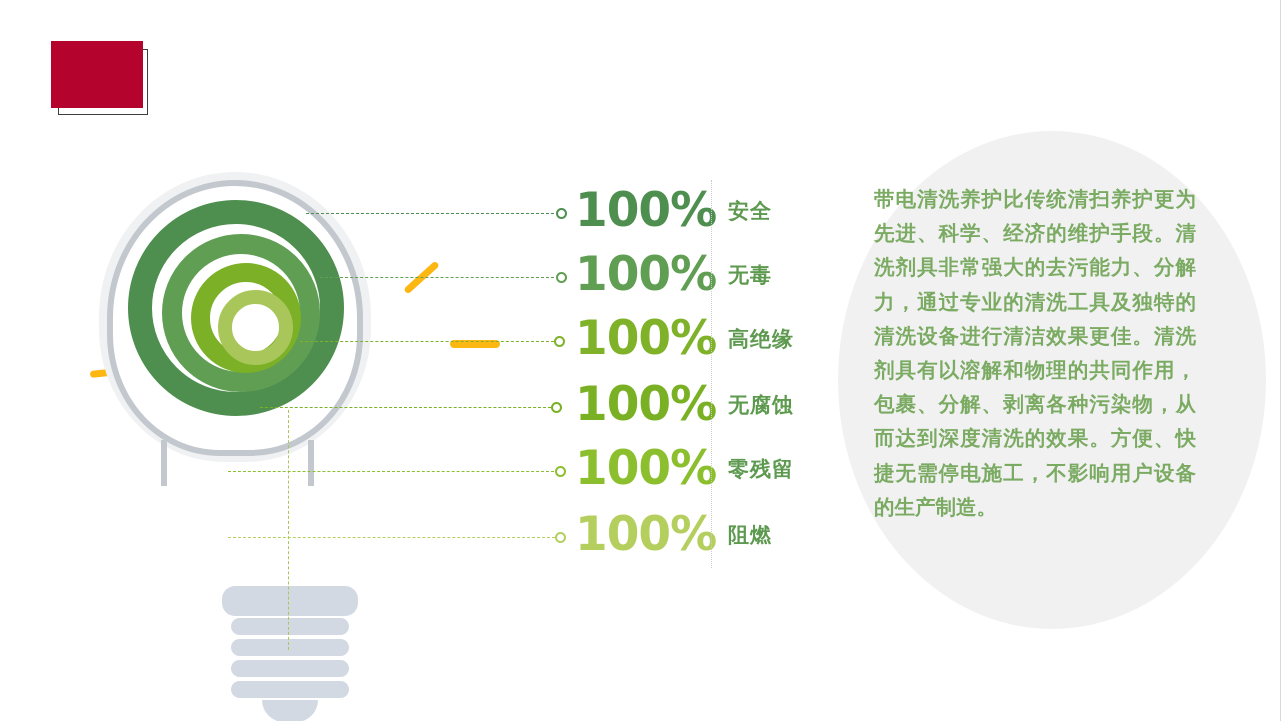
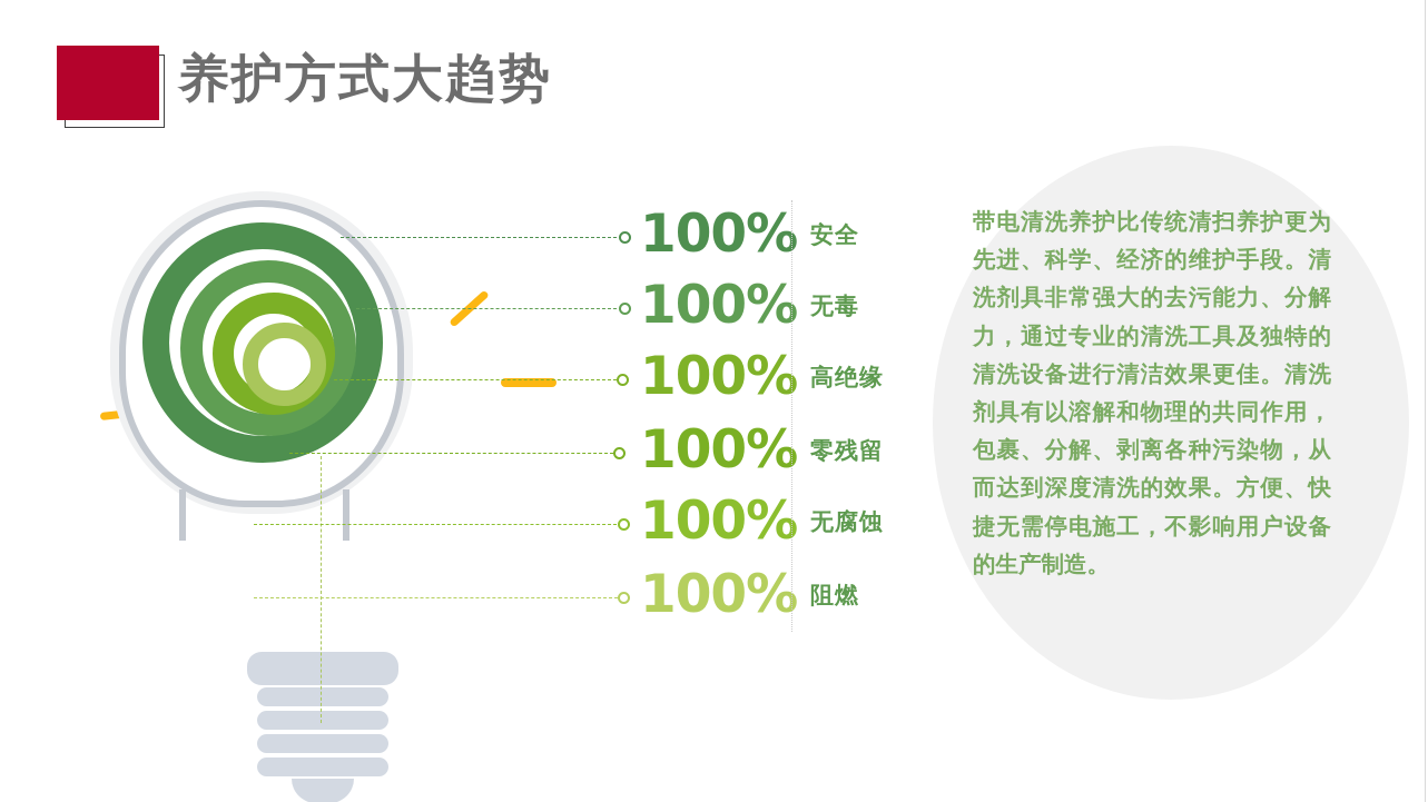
+ 养护方式大趋势
  100%
  安全
  100%
  无毒
  100%
  高绝缘
  100%
- 无腐蚀
+ 零残留
  100%
- 零残留
+ 无腐蚀
  100%
  阻燃
  带电清洗养护比传统清扫养护更为先进、科学、经济的维护手段。清洗剂具非常强大的去污能力、分解力，通过专业的清洗工具及独特的清洗设备进行清洁效果更佳。清洗剂具有以溶解和物理的共同作用，包裹、分解、剥离各种污染物，从而达到深度清洗的效果。方便、快捷无需停电施工，不影响用户设备的生产制造。
